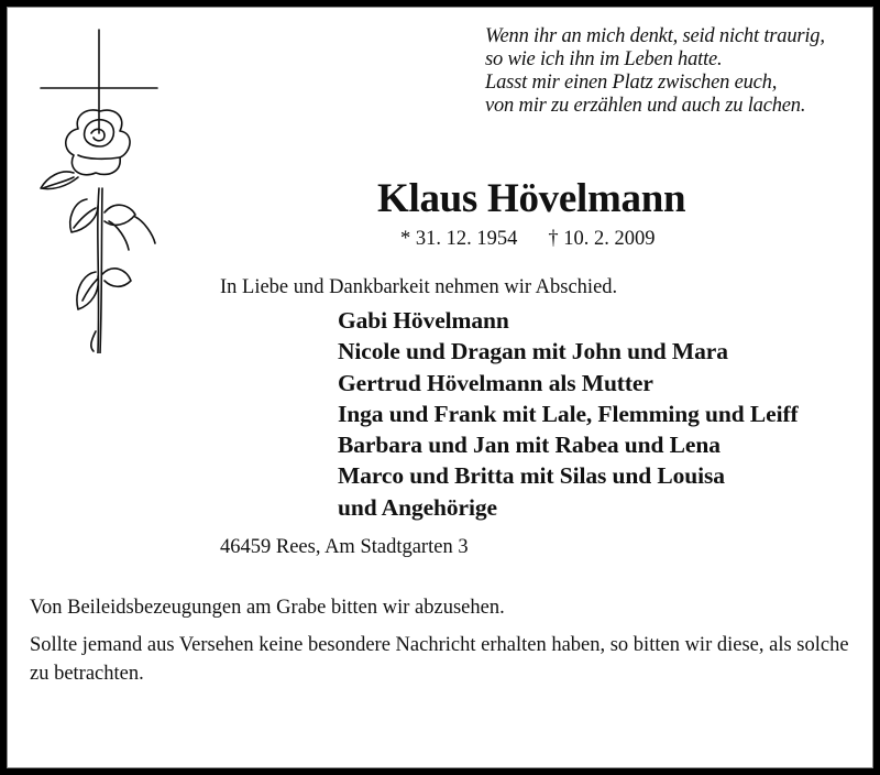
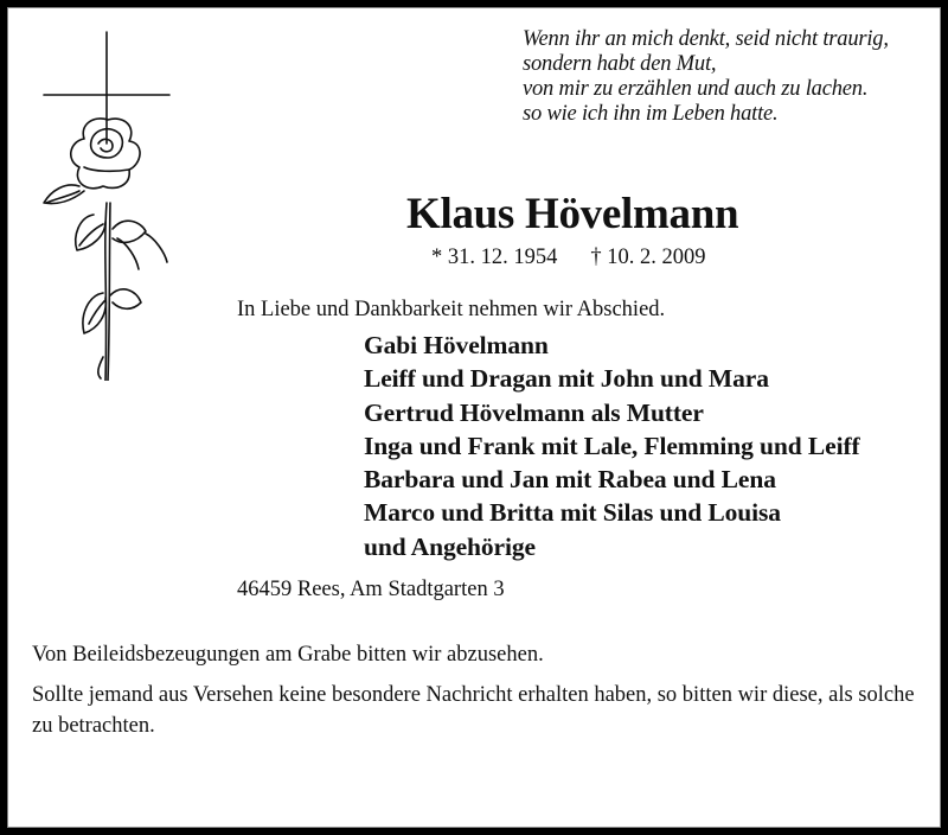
  Wenn ihr an mich denkt, seid nicht traurig,
+ sondern habt den Mut,
- so wie ich ihn im Leben hatte.
+ von mir zu erzählen und auch zu lachen.
- Lasst mir einen Platz zwischen euch,
- von mir zu erzählen und auch zu lachen.
+ so wie ich ihn im Leben hatte.
  Klaus Hövelmann
  * 31. 12. 1954 † 10. 2. 2009
  In Liebe und Dankbarkeit nehmen wir Abschied.
  Gabi Hövelmann
- Nicole und Dragan mit John und Mara
+ Leiff und Dragan mit John und Mara
  Gertrud Hövelmann als Mutter
  Inga und Frank mit Lale, Flemming und Leiff
  Barbara und Jan mit Rabea und Lena
  Marco und Britta mit Silas und Louisa
  und Angehörige
  46459 Rees, Am Stadtgarten 3
  Von Beileidsbezeugungen am Grabe bitten wir abzusehen.
  Sollte jemand aus Versehen keine besondere Nachricht erhalten haben, so bitten wir diese, als solche zu betrachten.
